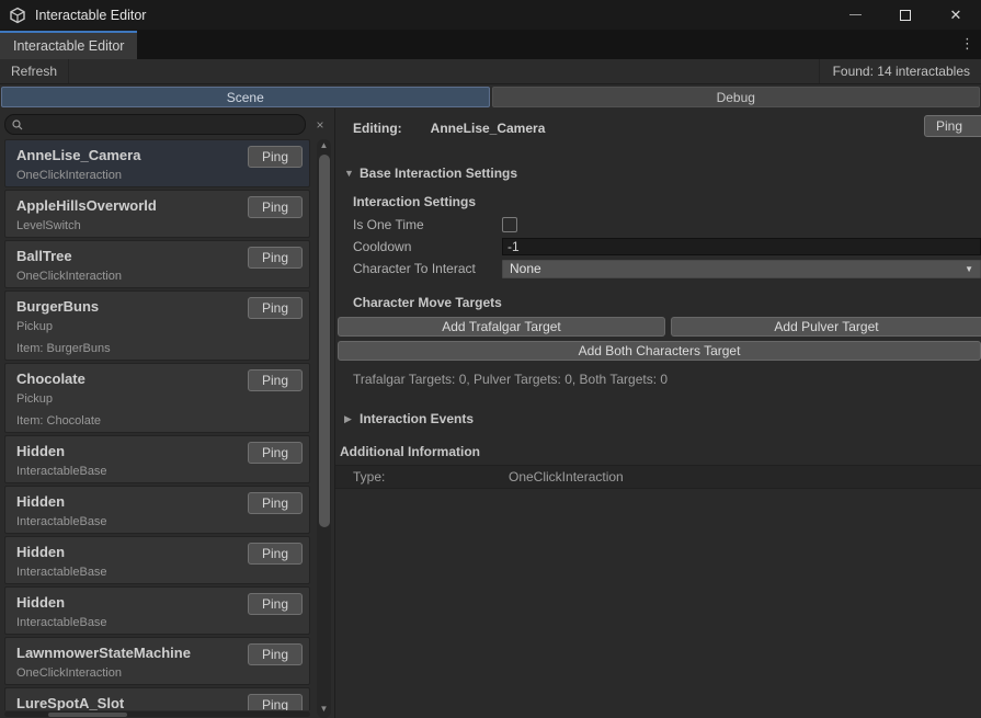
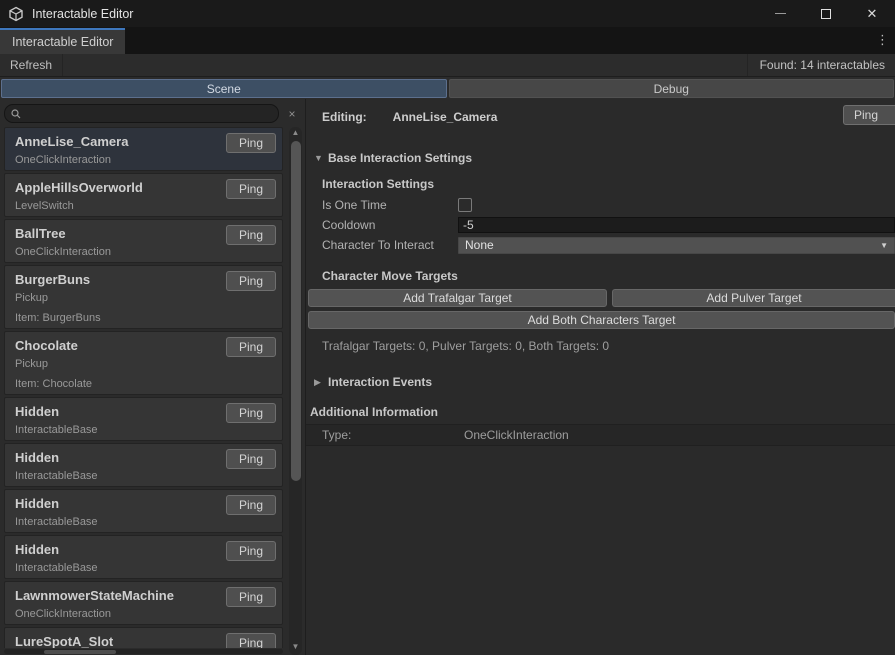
  Interactable Editor
  ✕
  Interactable Editor
  ⋮
  Refresh
  Found: 14 interactables
  Scene
  Debug
  ×
  AnneLise_Camera
  OneClickInteraction
  Ping
  AppleHillsOverworld
  LevelSwitch
  Ping
  BallTree
  OneClickInteraction
  Ping
  BurgerBuns
  Pickup
  Item: BurgerBuns
  Ping
  Chocolate
  Pickup
  Item: Chocolate
  Ping
  Hidden
  InteractableBase
  Ping
  Hidden
  InteractableBase
  Ping
  Hidden
  InteractableBase
  Ping
  Hidden
  InteractableBase
  Ping
  LawnmowerStateMachine
  OneClickInteraction
  Ping
  LureSpotA_Slot
  Ping
  ▲
  ▼
  Editing:
  AnneLise_Camera
  Ping
  ▼
  Base Interaction Settings
  Interaction Settings
  Is One Time
  Cooldown
- -1
+ -5
  Character To Interact
  None
  ▼
  Character Move Targets
  Add Trafalgar Target
  Add Pulver Target
  Add Both Characters Target
  Trafalgar Targets: 0, Pulver Targets: 0, Both Targets: 0
  ▶
  Interaction Events
  Additional Information
  Type:
  OneClickInteraction
